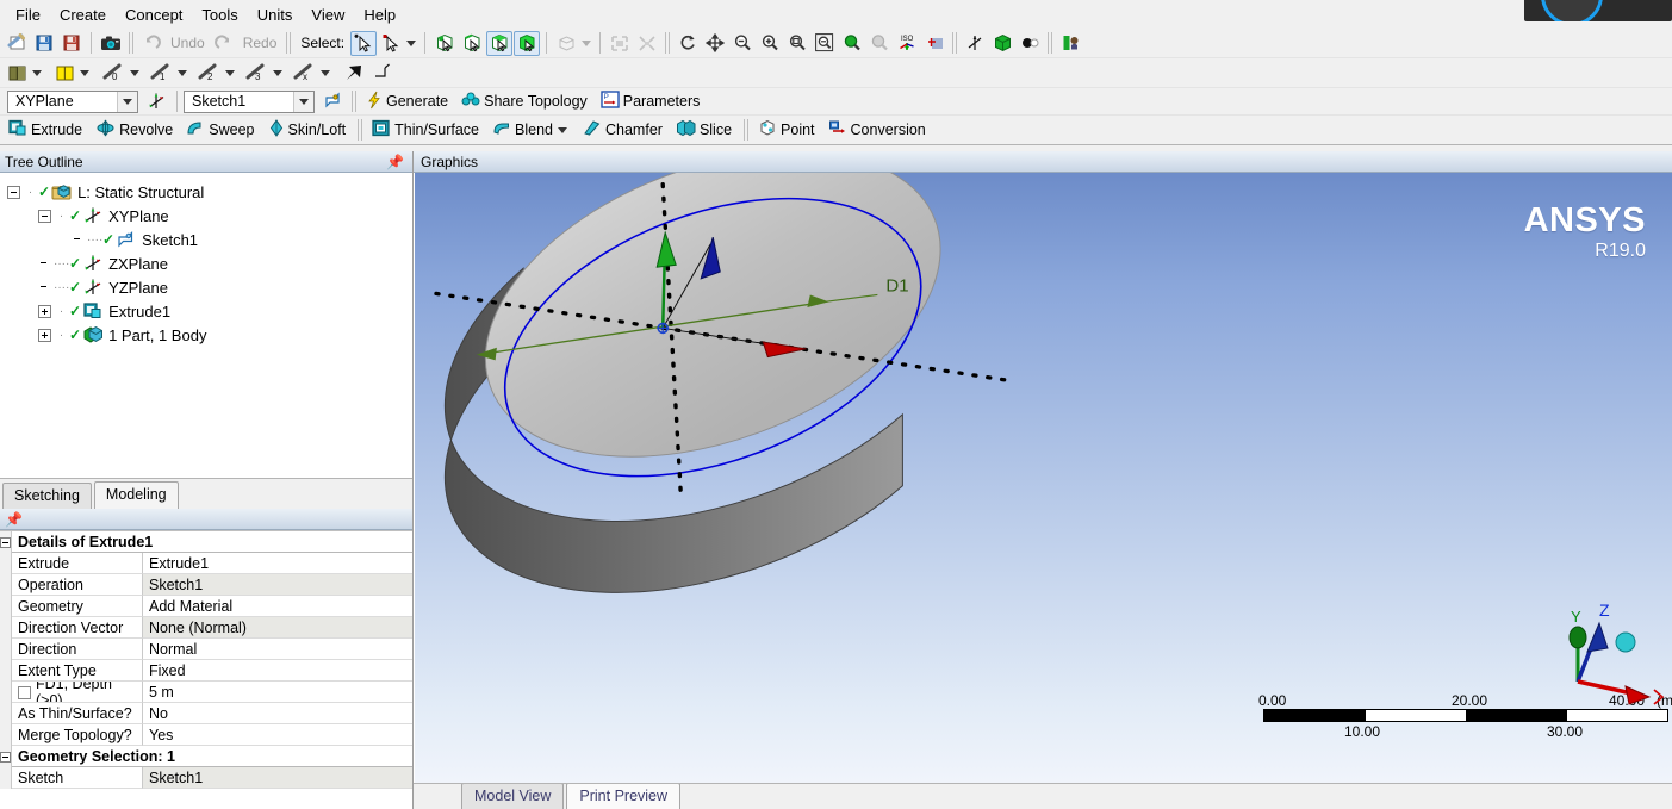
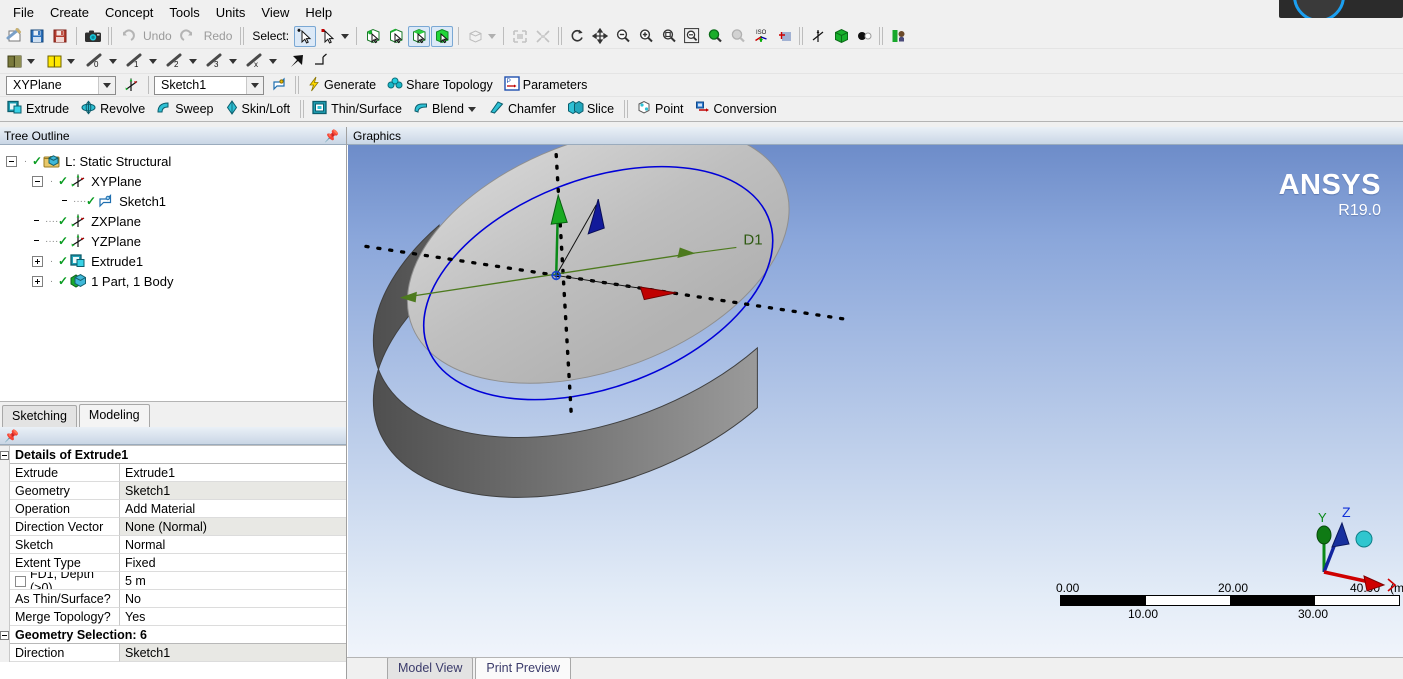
  File
  Create
  Concept
  Tools
  Units
  View
  Help
  Undo
  Redo
  Select:
  0
  1
  2
  3
  x
  XYPlane
  Sketch1
  Generate
  Share Topology
  Parameters
  Extrude
  Revolve
  Sweep
  Skin/Loft
  Thin/Surface
  Blend
  Chamfer
  Slice
  Point
  Conversion
  Tree Outline
  📌
  ·
  ✓
  L: Static Structural
  ·
  ✓
  XYPlane
  ····
  ✓
  Sketch1
  ····
  ✓
  ZXPlane
  ····
  ✓
  YZPlane
  ·
  ✓
  Extrude1
  ·
  ✓
  1 Part, 1 Body
  Sketching
  Modeling
  📌
  Details of Extrude1
  Extrude
  Extrude1
- Operation
+ Geometry
  Sketch1
- Geometry
+ Operation
  Add Material
  Direction Vector
  None (Normal)
- Direction
+ Sketch
  Normal
  Extent Type
  Fixed
  FD1, Depth (>0)
  5 m
  As Thin/Surface?
  No
  Merge Topology?
  Yes
- Geometry Selection: 1
+ Geometry Selection: 6
- Sketch
+ Direction
  Sketch1
  Graphics
  ANSYS
  R19.0
  D1
  0.00
  20.00
  10.00
  30.00
  Y
  Z
  Model View
  Print Preview
